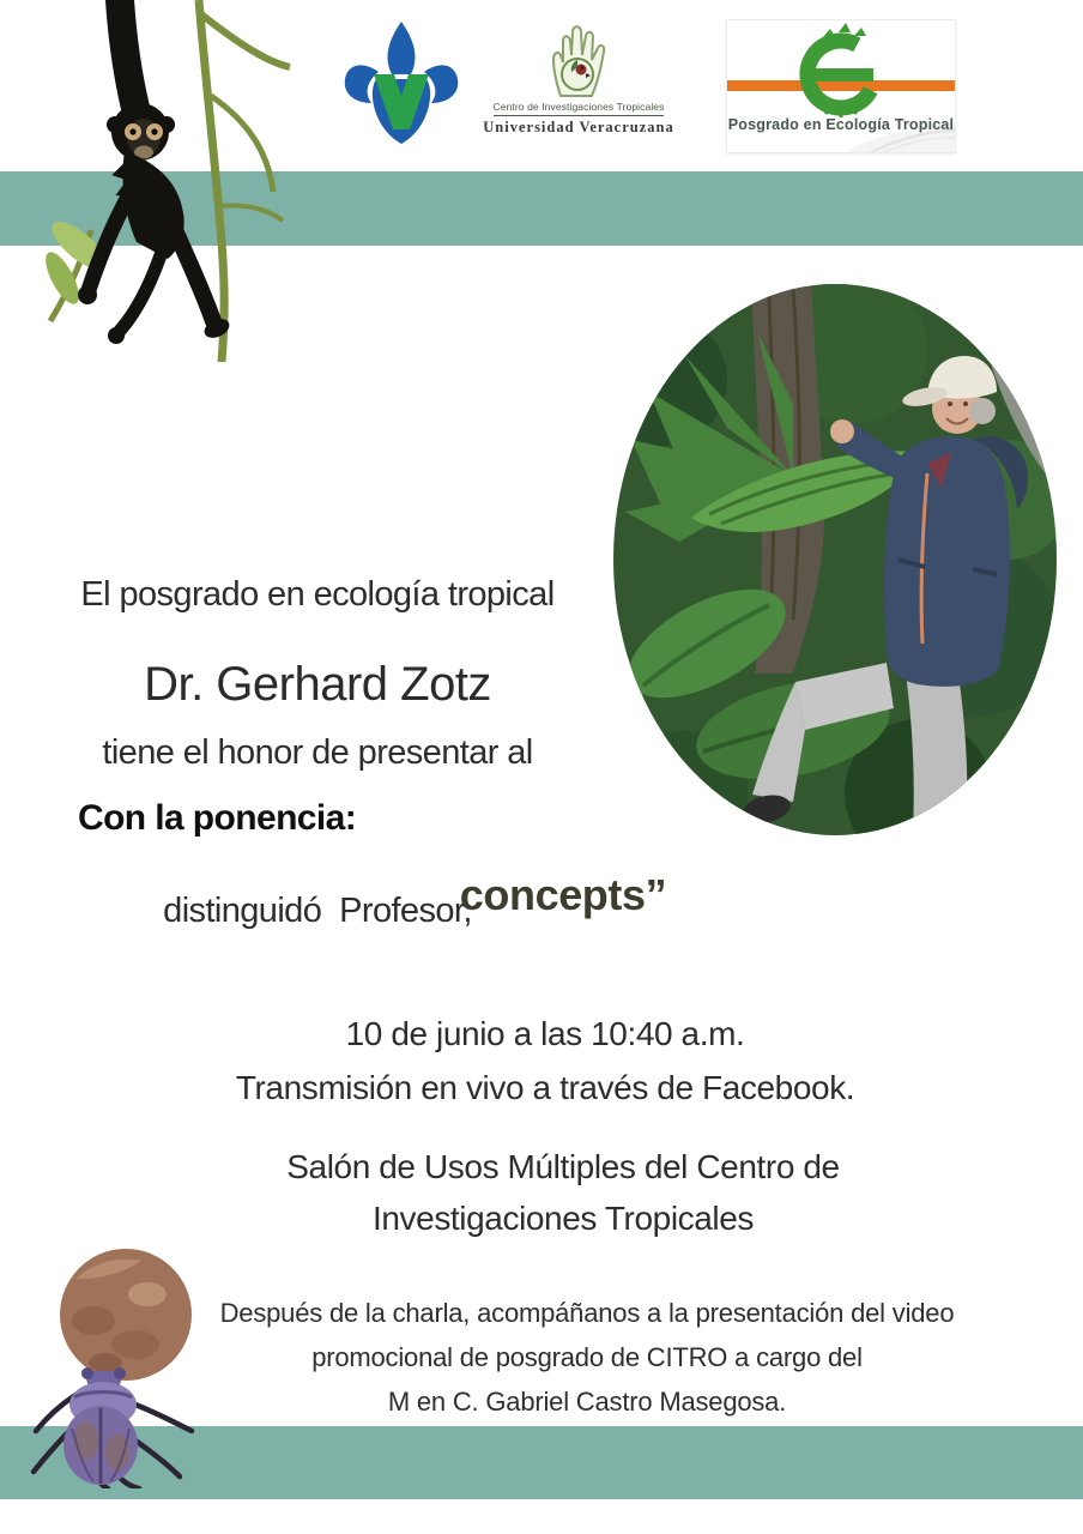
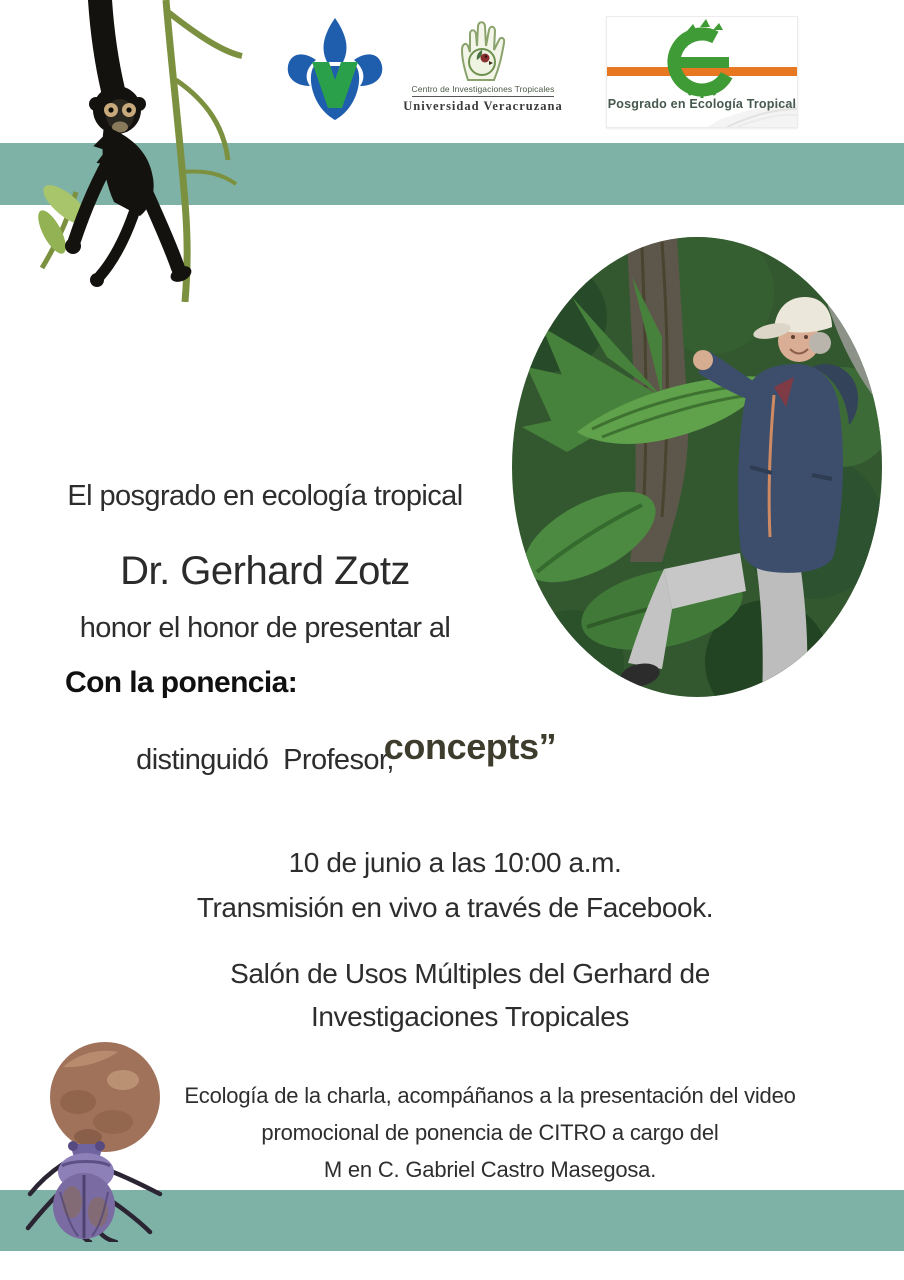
  Centro de Investigaciones Tropicales
  Universidad Veracruzana
  Posgrado en Ecología Tropical
  El posgrado en ecología tropical
- tiene el honor de presentar al
+ honor el honor de presentar al
  distinguidó Profesor,
  Dr. Gerhard Zotz
  Con la ponencia:
  concepts”
- 10 de junio a las 10:40 a.m.
+ 10 de junio a las 10:00 a.m.
  Transmisión en vivo a través de Facebook.
- Salón de Usos Múltiples del Centro de
+ Salón de Usos Múltiples del Gerhard de
  Investigaciones Tropicales
- Después de la charla, acompáñanos a la presentación del video
+ Ecología de la charla, acompáñanos a la presentación del video
- promocional de posgrado de CITRO a cargo del
+ promocional de ponencia de CITRO a cargo del
  M en C. Gabriel Castro Masegosa.
